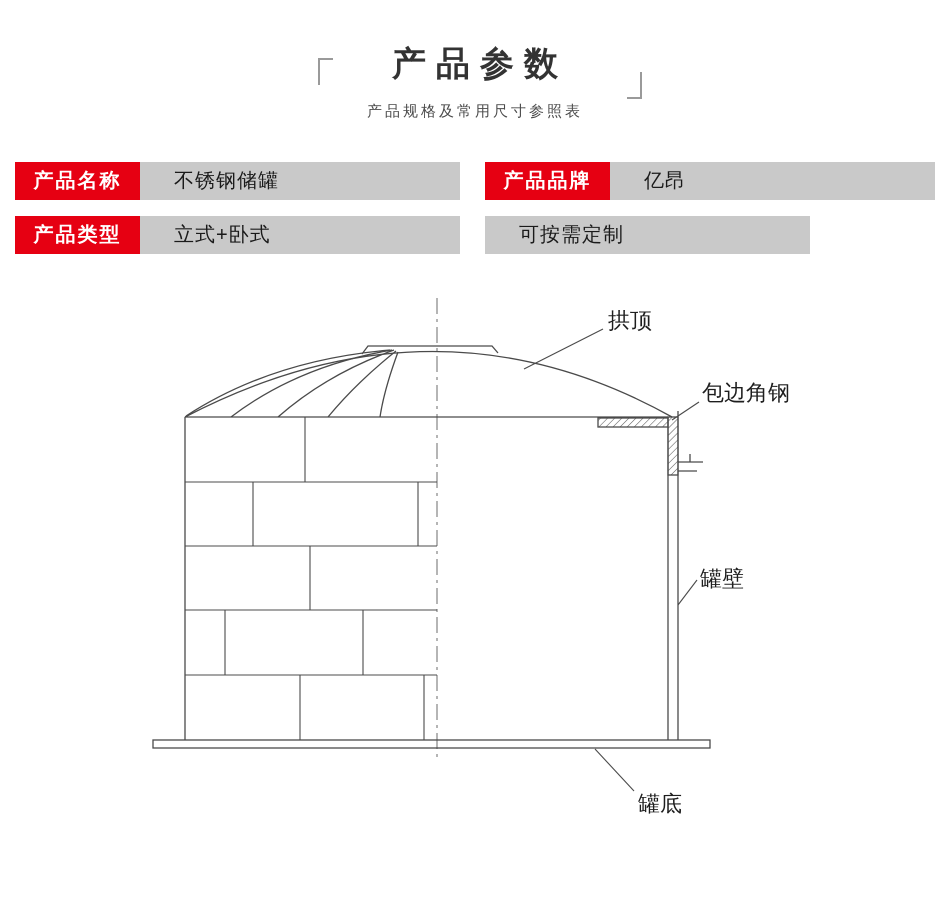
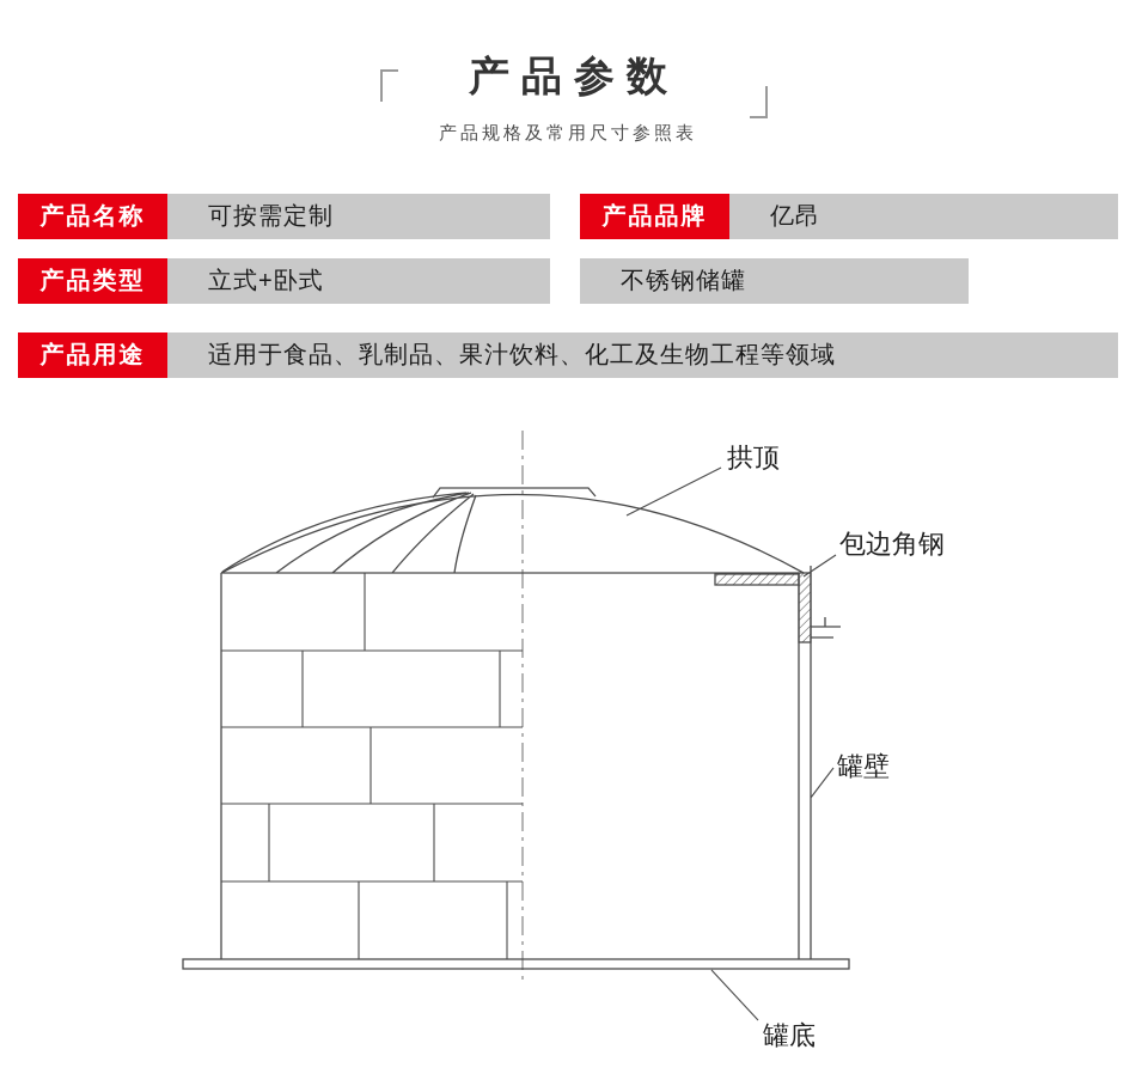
  产品参数
  产品规格及常用尺寸参照表
  产品名称
- 不锈钢储罐
+ 可按需定制
  产品品牌
  亿昂
  产品类型
  立式+卧式
- 可按需定制
+ 不锈钢储罐
+ 产品用途
+ 适用于食品、乳制品、果汁饮料、化工及生物工程等领域
  拱顶
  包边角钢
  罐壁
  罐底
